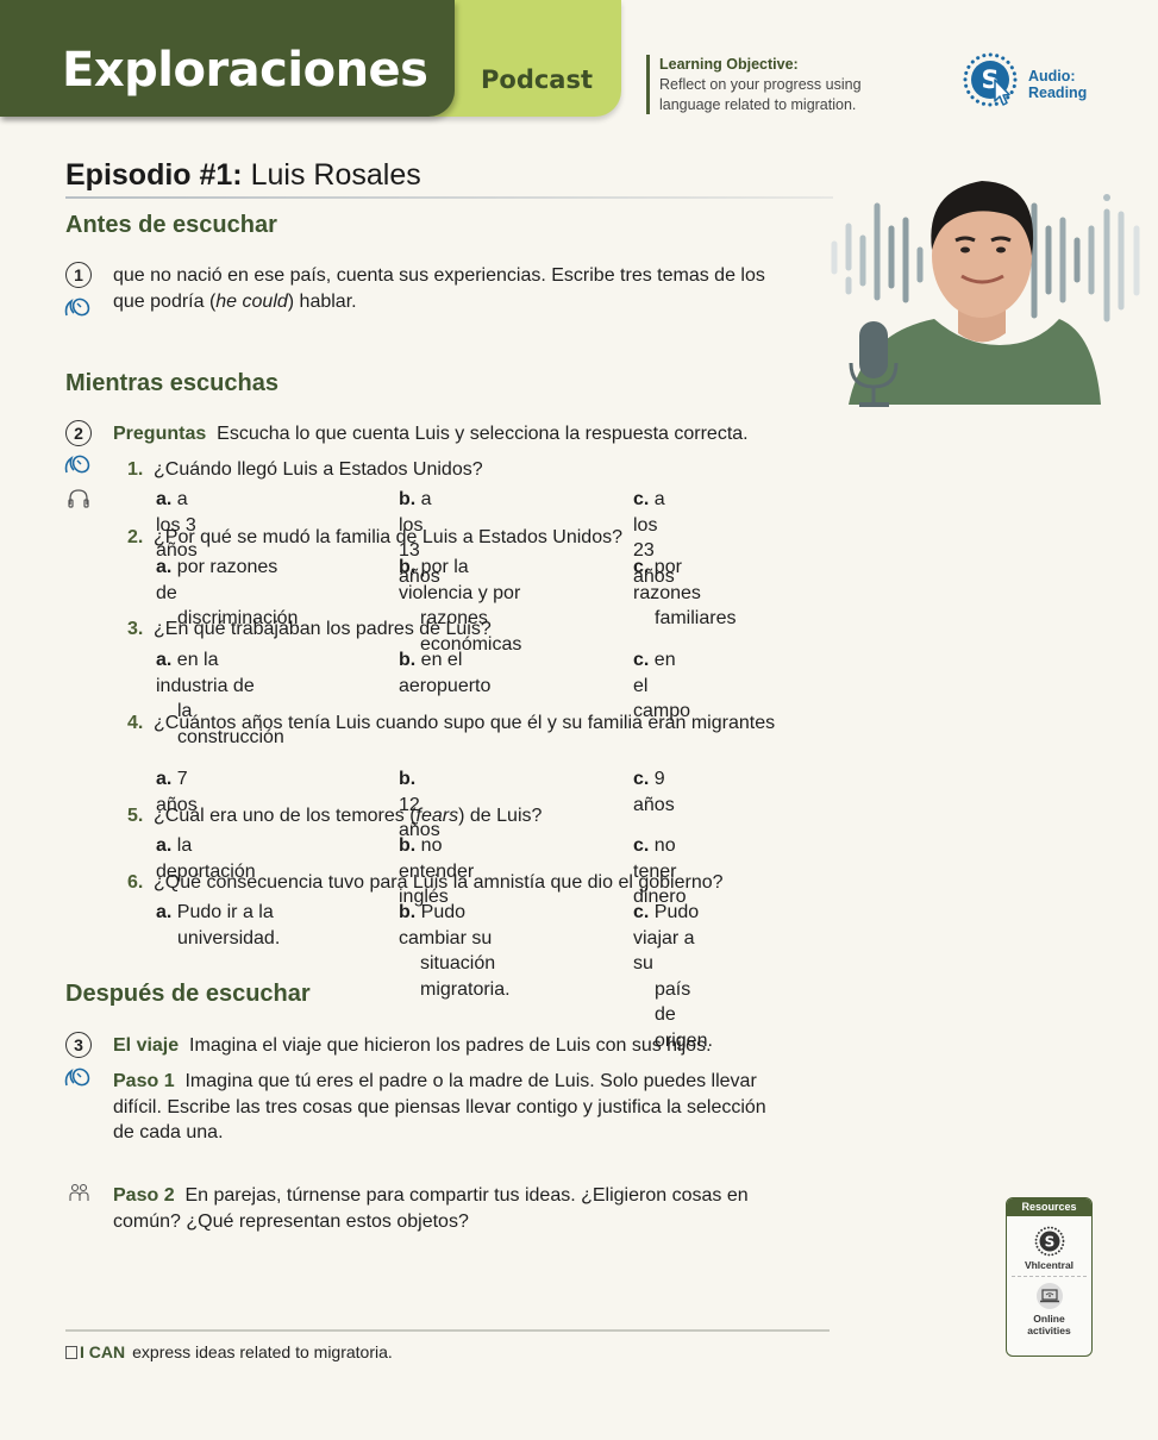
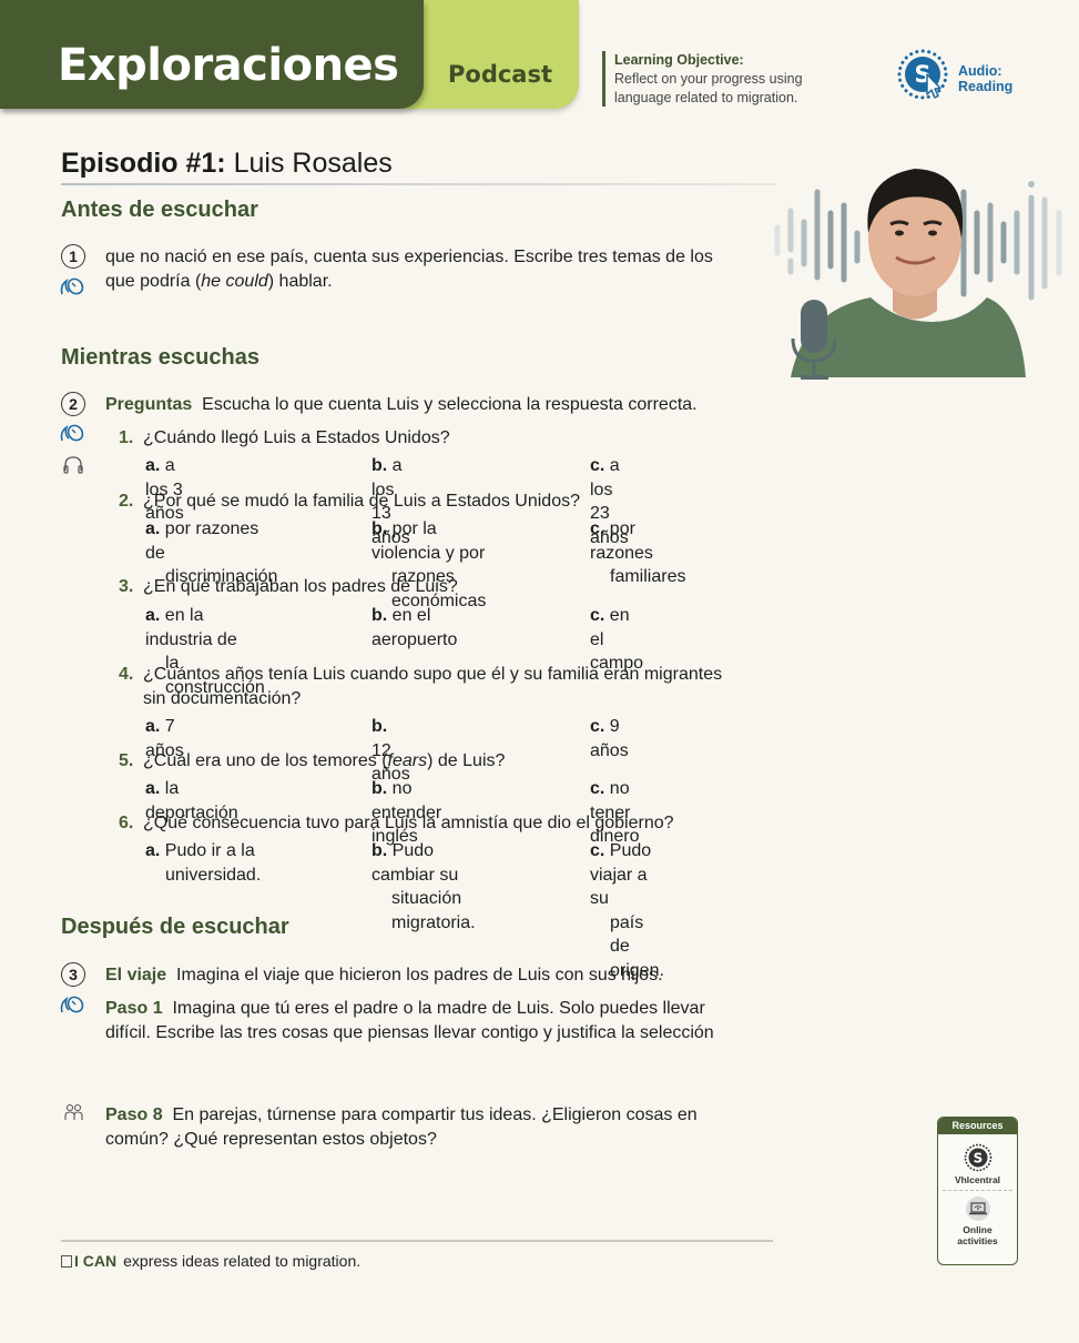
  Exploraciones
  Podcast
  Learning Objective:
  Reflect on your progress using
  language related to migration.
  S
  Audio:
  Reading
  Episodio #1: Luis Rosales
  Antes de escuchar
  1
  que no nació en ese país, cuenta sus experiencias. Escribe tres temas de los
  que podría (he could) hablar.
  Mientras escuchas
  2
  Preguntas Escucha lo que cuenta Luis y selecciona la respuesta correcta.
  1. ¿Cuándo llegó Luis a Estados Unidos?
  a. a los 3 años
  b. a los 13 años
  c. a los 23 años
  2. ¿Por qué se mudó la familia de Luis a Estados Unidos?
  a. por razones de
  discriminación
  b. por la violencia y por
  razones económicas
  c. por razones
  familiares
  3. ¿En qué trabajaban los padres de Luis?
  a. en la industria de
  la construcción
  b. en el aeropuerto
  c. en el campo
  4. ¿Cuántos años tenía Luis cuando supo que él y su familia eran migrantes
+ sin documentación?
  a. 7 años
  b. 12 años
  c. 9 años
  5. ¿Cuál era uno de los temores (fears) de Luis?
  a. la deportación
  b. no entender inglés
  c. no tener dinero
  6. ¿Qué consecuencia tuvo para Luis la amnistía que dio el gobierno?
  a. Pudo ir a la
  universidad.
  b. Pudo cambiar su
  situación migratoria.
  c. Pudo viajar a su
  país de origen.
  Después de escuchar
  3
  El viaje Imagina el viaje que hicieron los padres de Luis con sus hijos.
  Paso 1 Imagina que tú eres el padre o la madre de Luis. Solo puedes llevar
  difícil. Escribe las tres cosas que piensas llevar contigo y justifica la selección
- de cada una.
- Paso 2 En parejas, túrnense para compartir tus ideas. ¿Eligieron cosas en
+ Paso 8 En parejas, túrnense para compartir tus ideas. ¿Eligieron cosas en
  común? ¿Qué representan estos objetos?
- I CAN express ideas related to migratoria.
+ I CAN express ideas related to migration.
  Resources
  S
  Vhlcentral
  Online
  activities
